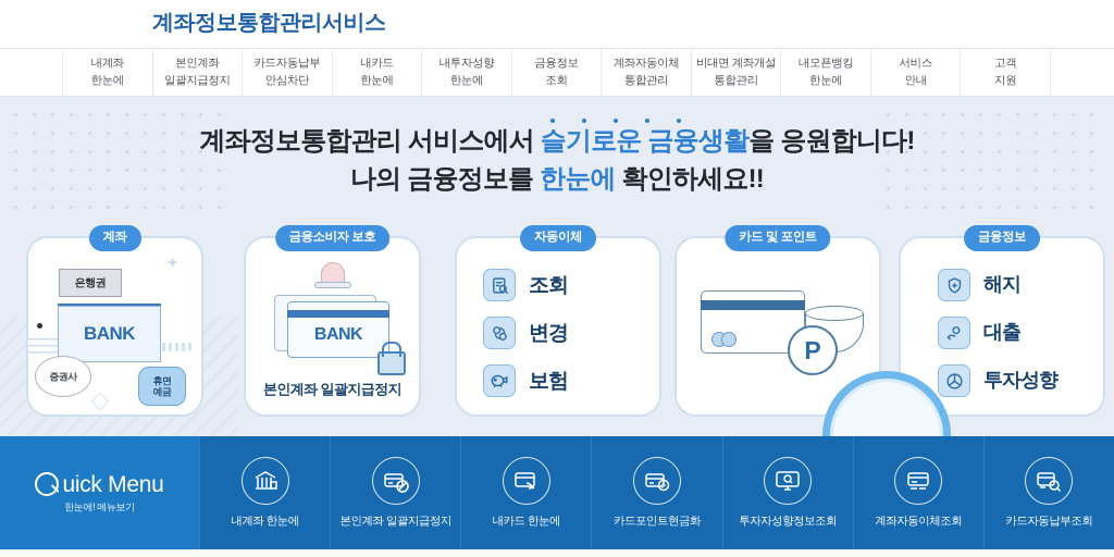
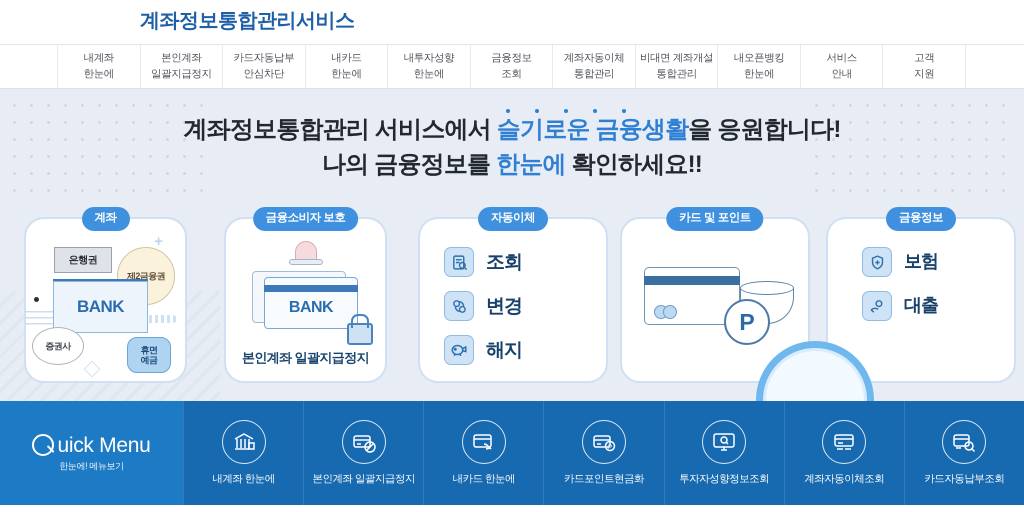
  계좌정보통합관리서비스
  내계좌
  한눈에
  본인계좌
  일괄지급정지
  카드자동납부
  안심차단
  내카드
  한눈에
  내투자성향
  한눈에
  금융정보
  조회
  계좌자동이체
  통합관리
  비대면 계좌개설
  통합관리
  내오픈뱅킹
  한눈에
  서비스
  안내
  고객
  지원
  계좌정보통합관리 서비스에서 슬기로운 금융생활을 응원합니다!
  나의 금융정보를 한눈에 확인하세요!!
  계좌
  +
  은행권
+ 제2금융권
  BANK
  증권사
  휴면
  예금
  금융소비자 보호
  BANK
  본인계좌 일괄지급정지
  자동이체
  조회
  변경
- 보험
+ 해지
  카드 및 포인트
  P
  금융정보
- 해지
+ 보험
  대출
- 투자성향
  uick Menu
  한눈에! 메뉴보기
  내계좌 한눈에
  본인계좌 일괄지급정지
  내카드 한눈에
  카드포인트현금화
  투자자성향정보조회
  계좌자동이체조회
  카드자동납부조회
